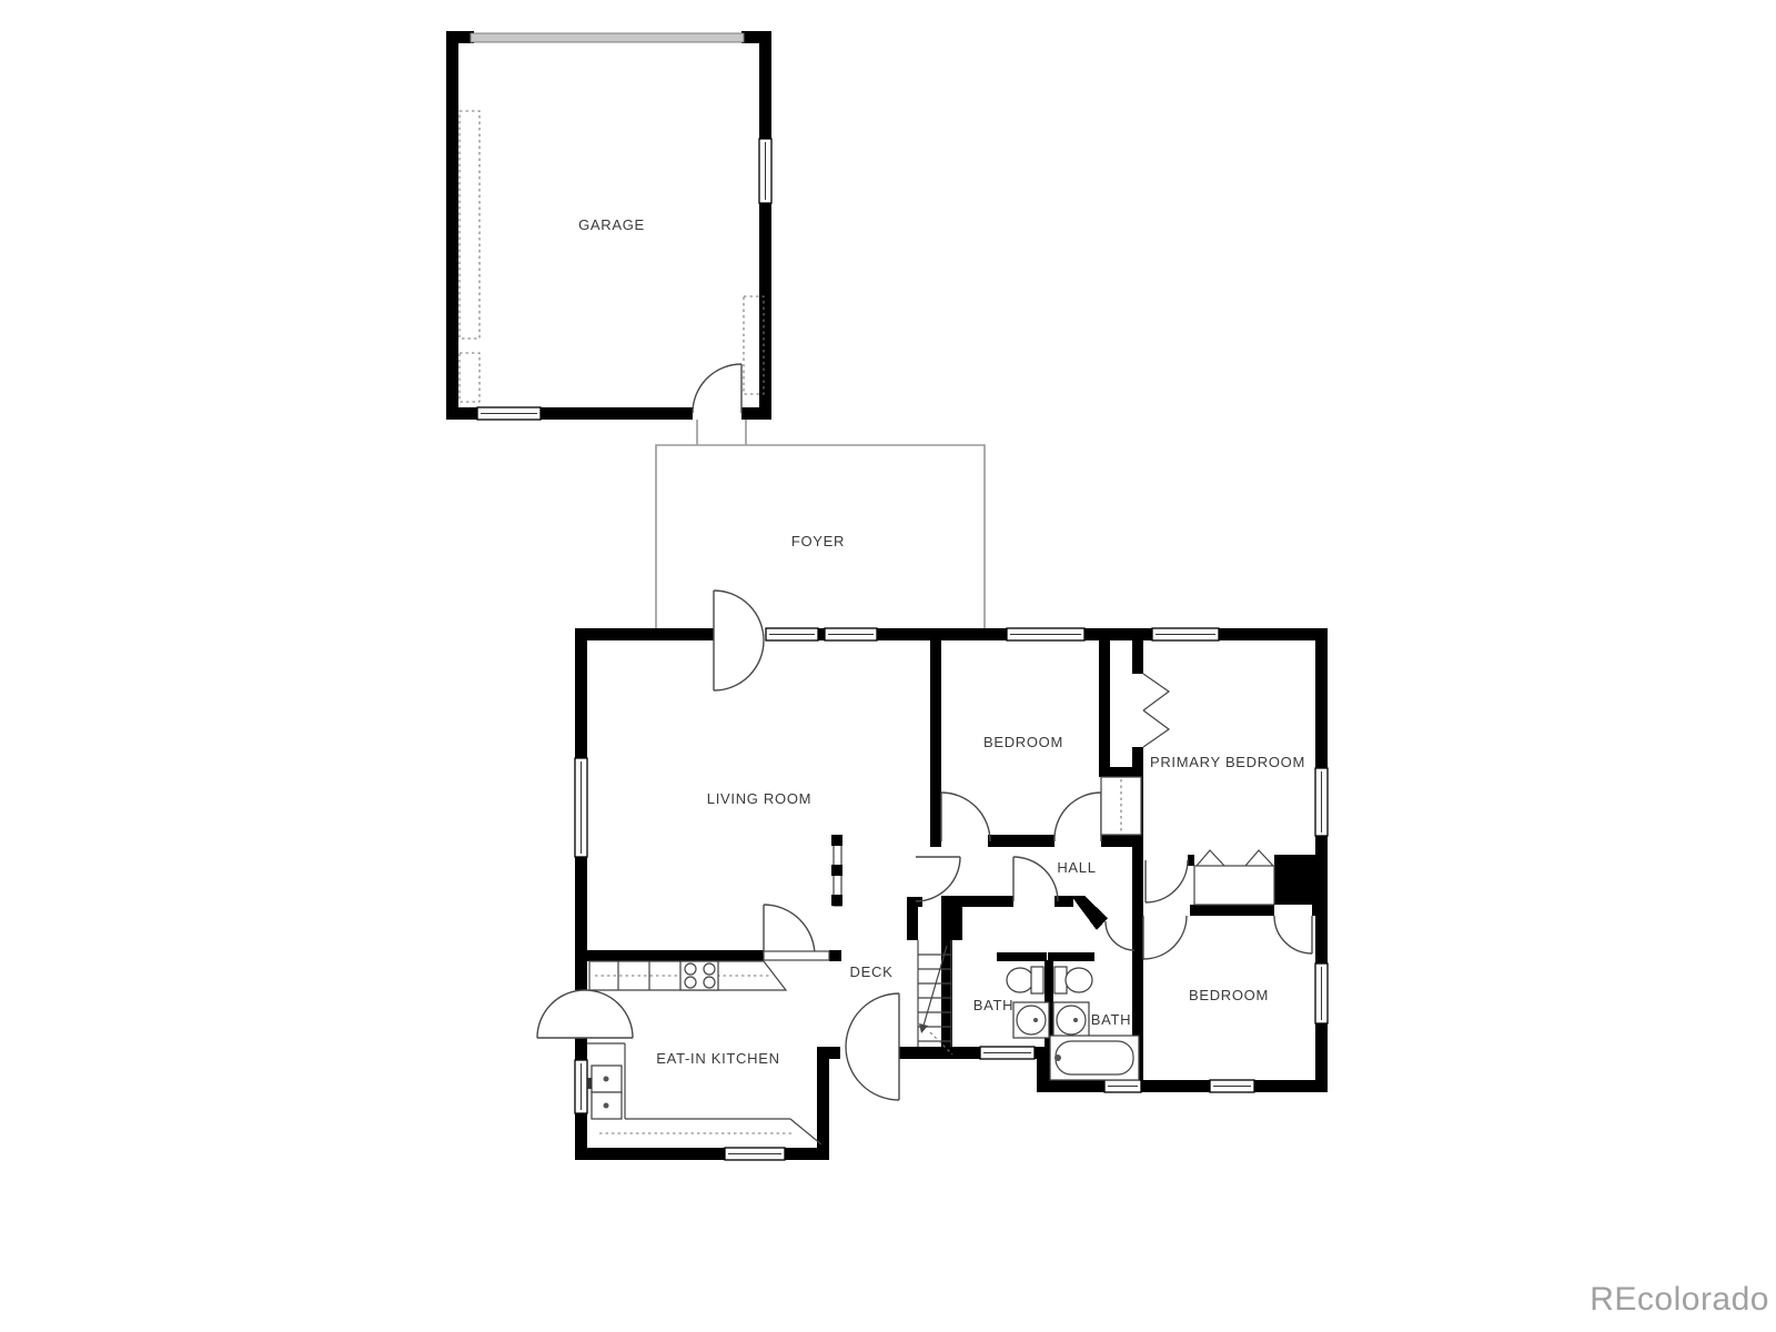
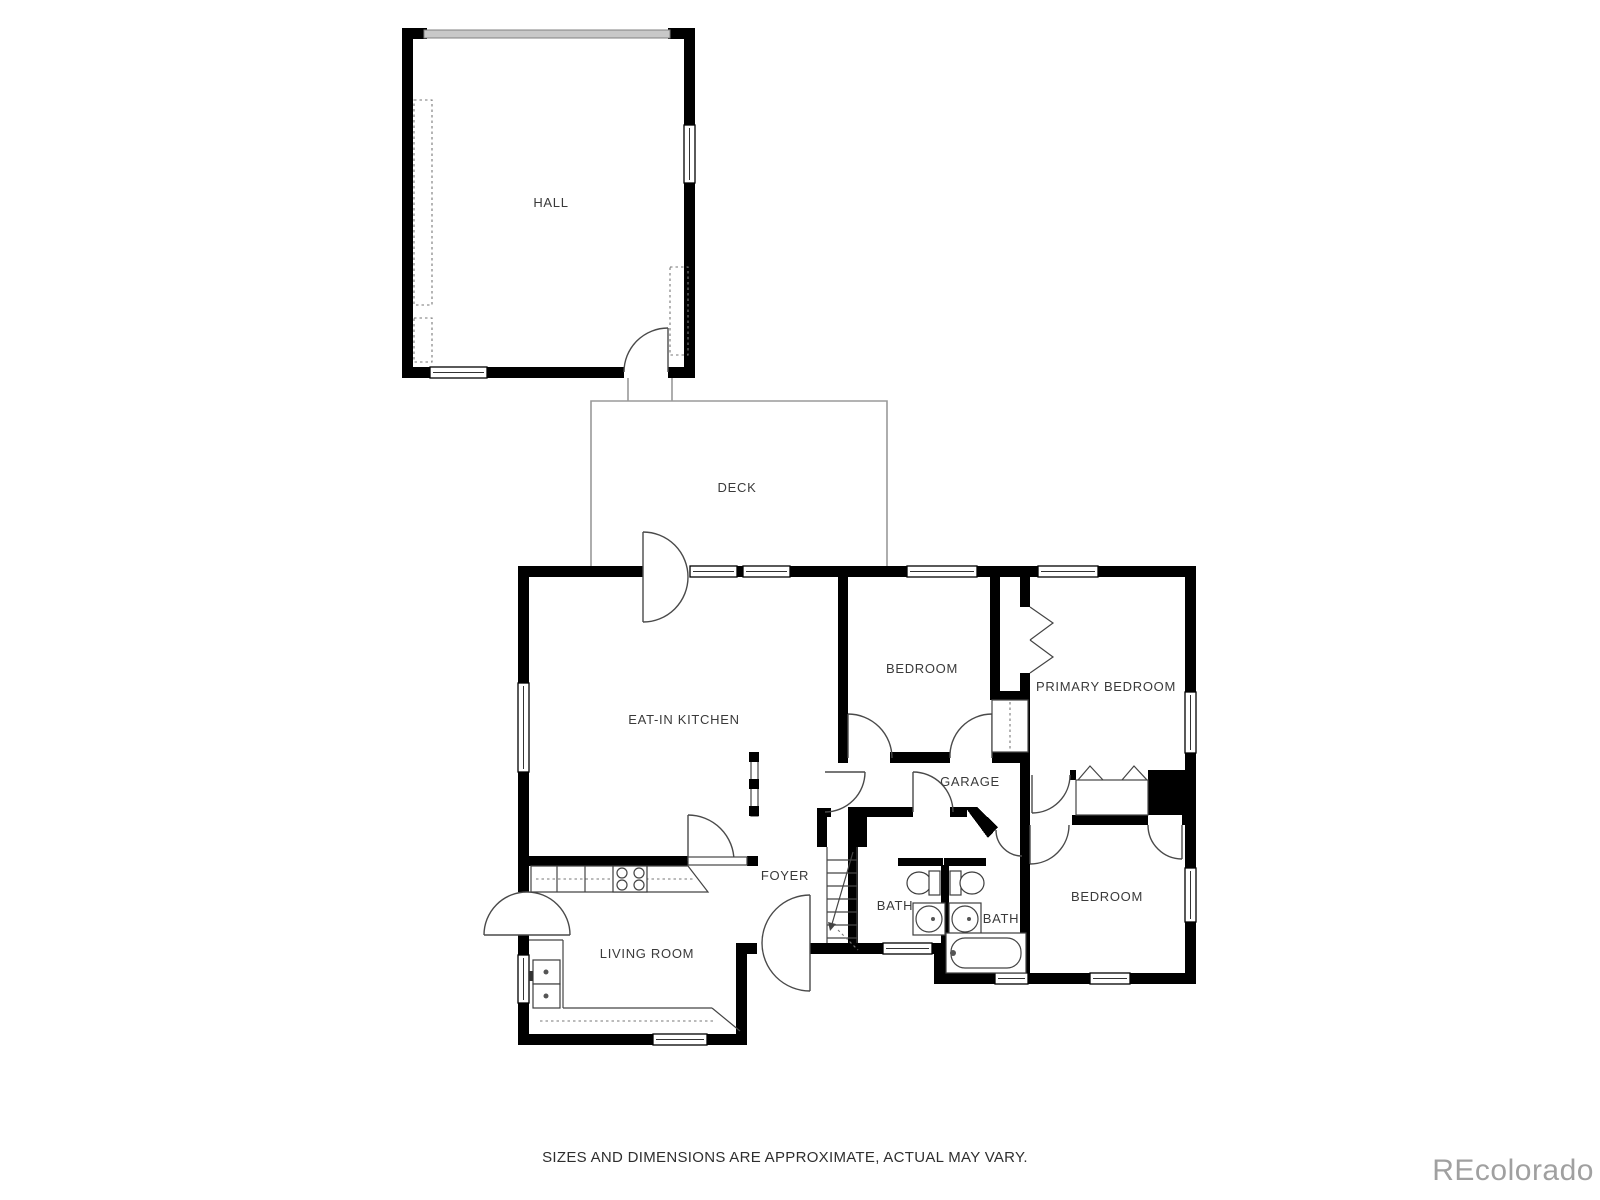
- GARAGE
+ HALL
- FOYER
+ DECK
- LIVING ROOM
+ EAT-IN KITCHEN
  BEDROOM
  PRIMARY BEDROOM
- HALL
+ GARAGE
- DECK
+ FOYER
- EAT-IN KITCHEN
+ LIVING ROOM
  BATH
  BATH
  BEDROOM
+ SIZES AND DIMENSIONS ARE APPROXIMATE, ACTUAL MAY VARY.
  REcolorado
